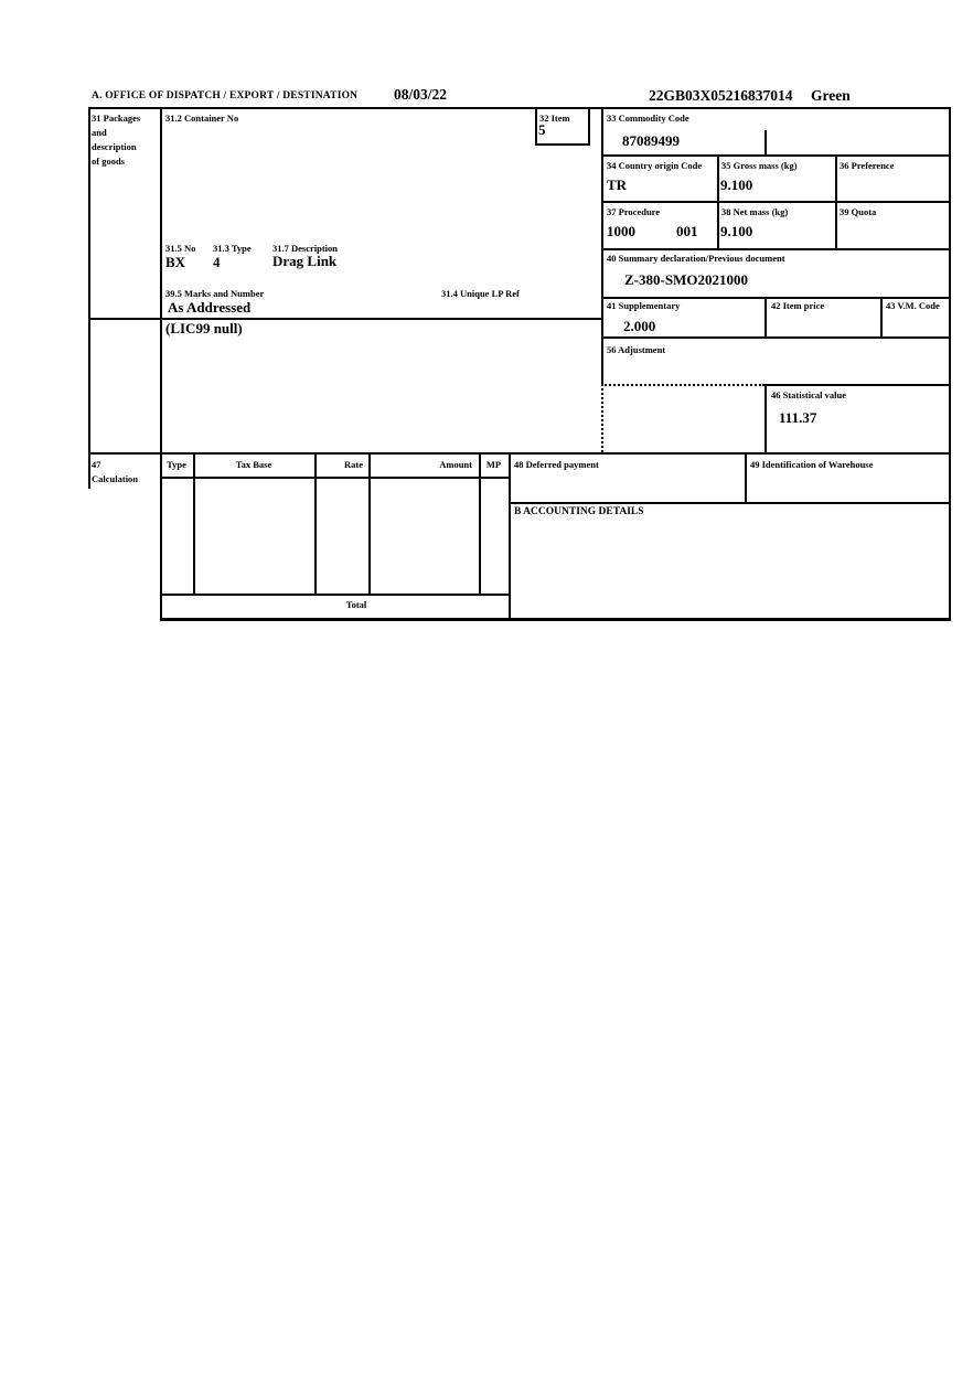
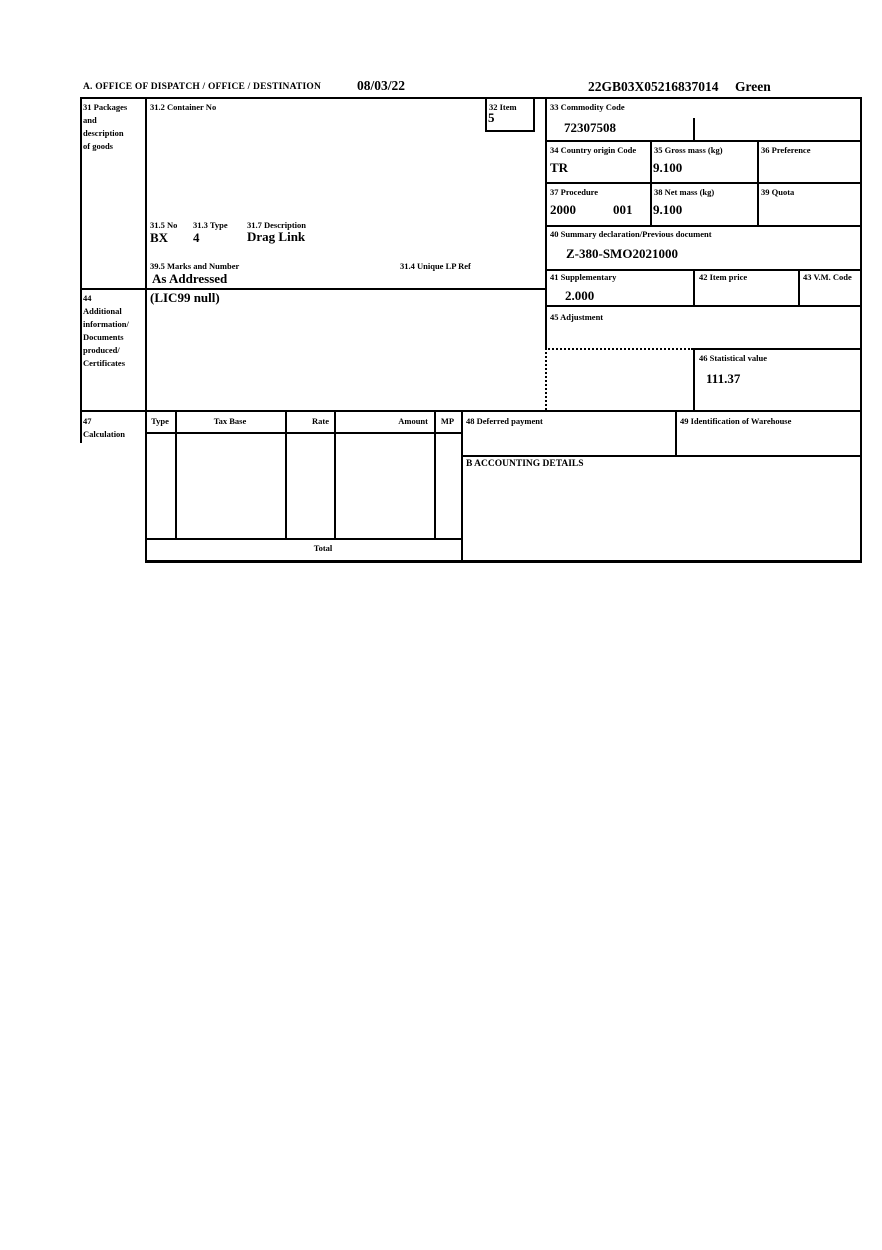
- A. OFFICE OF DISPATCH / EXPORT / DESTINATION
+ A. OFFICE OF DISPATCH / OFFICE / DESTINATION
  08/03/22
  22GB03X05216837014
  Green
  31 Packages
  and
  description
  of goods
  31.2 Container No
  32 Item
  5
  33 Commodity Code
- 87089499
+ 72307508
  34 Country origin Code
  TR
  35 Gross mass (kg)
  9.100
  36 Preference
  37 Procedure
- 1000
+ 2000
  001
  38 Net mass (kg)
  9.100
  39 Quota
  31.5 No
  BX
  31.3 Type
  4
  31.7 Description
  Drag Link
  39.5 Marks and Number
  As Addressed
  31.4 Unique LP Ref
  40 Summary declaration/Previous document
  Z-380-SMO2021000
  41 Supplementary
  2.000
  42 Item price
  43 V.M. Code
+ 44
+ Additional
+ information/
+ Documents
+ produced/
+ Certificates
  (LIC99 null)
- 56 Adjustment
+ 45 Adjustment
  46 Statistical value
  111.37
  47
  Calculation
  Type
  Tax Base
  Rate
  Amount
  MP
  Total
  48 Deferred payment
  49 Identification of Warehouse
  B ACCOUNTING DETAILS
